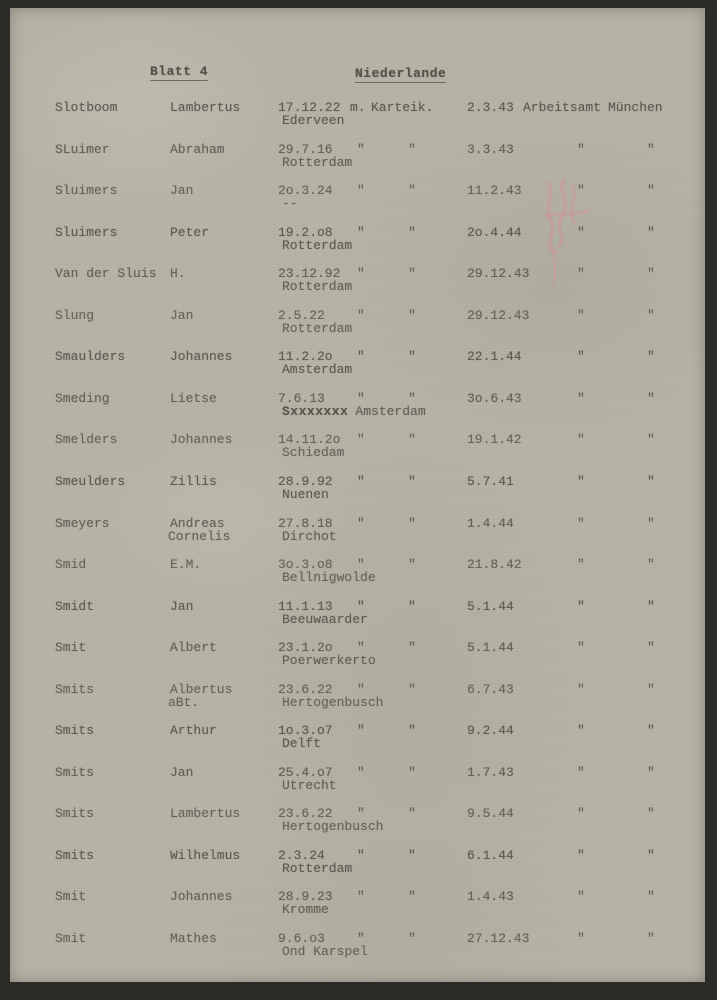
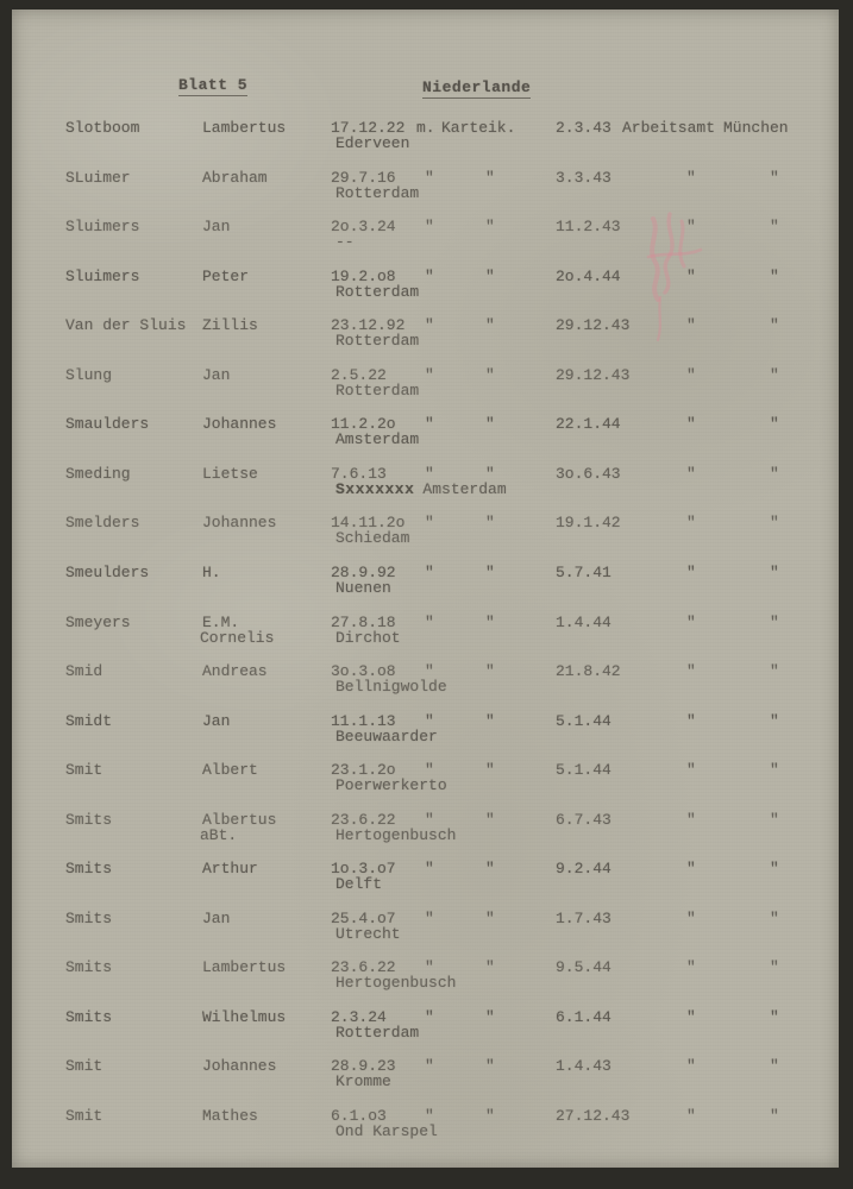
- Blatt 4
+ Blatt 5
  Niederlande
  Slotboom
  Lambertus
  17.12.22
  m.
  Karteik.
  2.3.43
  Arbeitsamt
  München
  Ederveen
  SLuimer
  Abraham
  29.7.16
  "
  "
  3.3.43
  "
  "
  Rotterdam
  Sluimers
  Jan
  2o.3.24
  "
  "
  11.2.43
  "
  "
  --
  Sluimers
  Peter
  19.2.o8
  "
  "
  2o.4.44
  "
  "
  Rotterdam
  Van der Sluis
- H.
+ Zillis
  23.12.92
  "
  "
  29.12.43
  "
  "
  Rotterdam
  Slung
  Jan
  2.5.22
  "
  "
  29.12.43
  "
  "
  Rotterdam
  Smaulders
  Johannes
  11.2.2o
  "
  "
  22.1.44
  "
  "
  Amsterdam
  Smeding
  Lietse
  7.6.13
  "
  "
  3o.6.43
  "
  "
  Sxxxxxxx Amsterdam
  Smelders
  Johannes
  14.11.2o
  "
  "
  19.1.42
  "
  "
  Schiedam
  Smeulders
- Zillis
+ H.
  28.9.92
  "
  "
  5.7.41
  "
  "
  Nuenen
  Smeyers
- Andreas
+ E.M.
  27.8.18
  "
  "
  1.4.44
  "
  "
  Cornelis
  Dirchot
  Smid
- E.M.
+ Andreas
  3o.3.o8
  "
  "
  21.8.42
  "
  "
  Bellnigwolde
  Smidt
  Jan
  11.1.13
  "
  "
  5.1.44
  "
  "
  Beeuwaarder
  Smit
  Albert
  23.1.2o
  "
  "
  5.1.44
  "
  "
  Poerwerkerto
  Smits
  Albertus
  23.6.22
  "
  "
  6.7.43
  "
  "
  aBt.
  Hertogenbusch
  Smits
  Arthur
  1o.3.o7
  "
  "
  9.2.44
  "
  "
  Delft
  Smits
  Jan
  25.4.o7
  "
  "
  1.7.43
  "
  "
  Utrecht
  Smits
  Lambertus
  23.6.22
  "
  "
  9.5.44
  "
  "
  Hertogenbusch
  Smits
  Wilhelmus
  2.3.24
  "
  "
  6.1.44
  "
  "
  Rotterdam
  Smit
  Johannes
  28.9.23
  "
  "
  1.4.43
  "
  "
  Kromme
  Smit
  Mathes
- 9.6.o3
+ 6.1.o3
  "
  "
  27.12.43
  "
  "
  Ond Karspel
